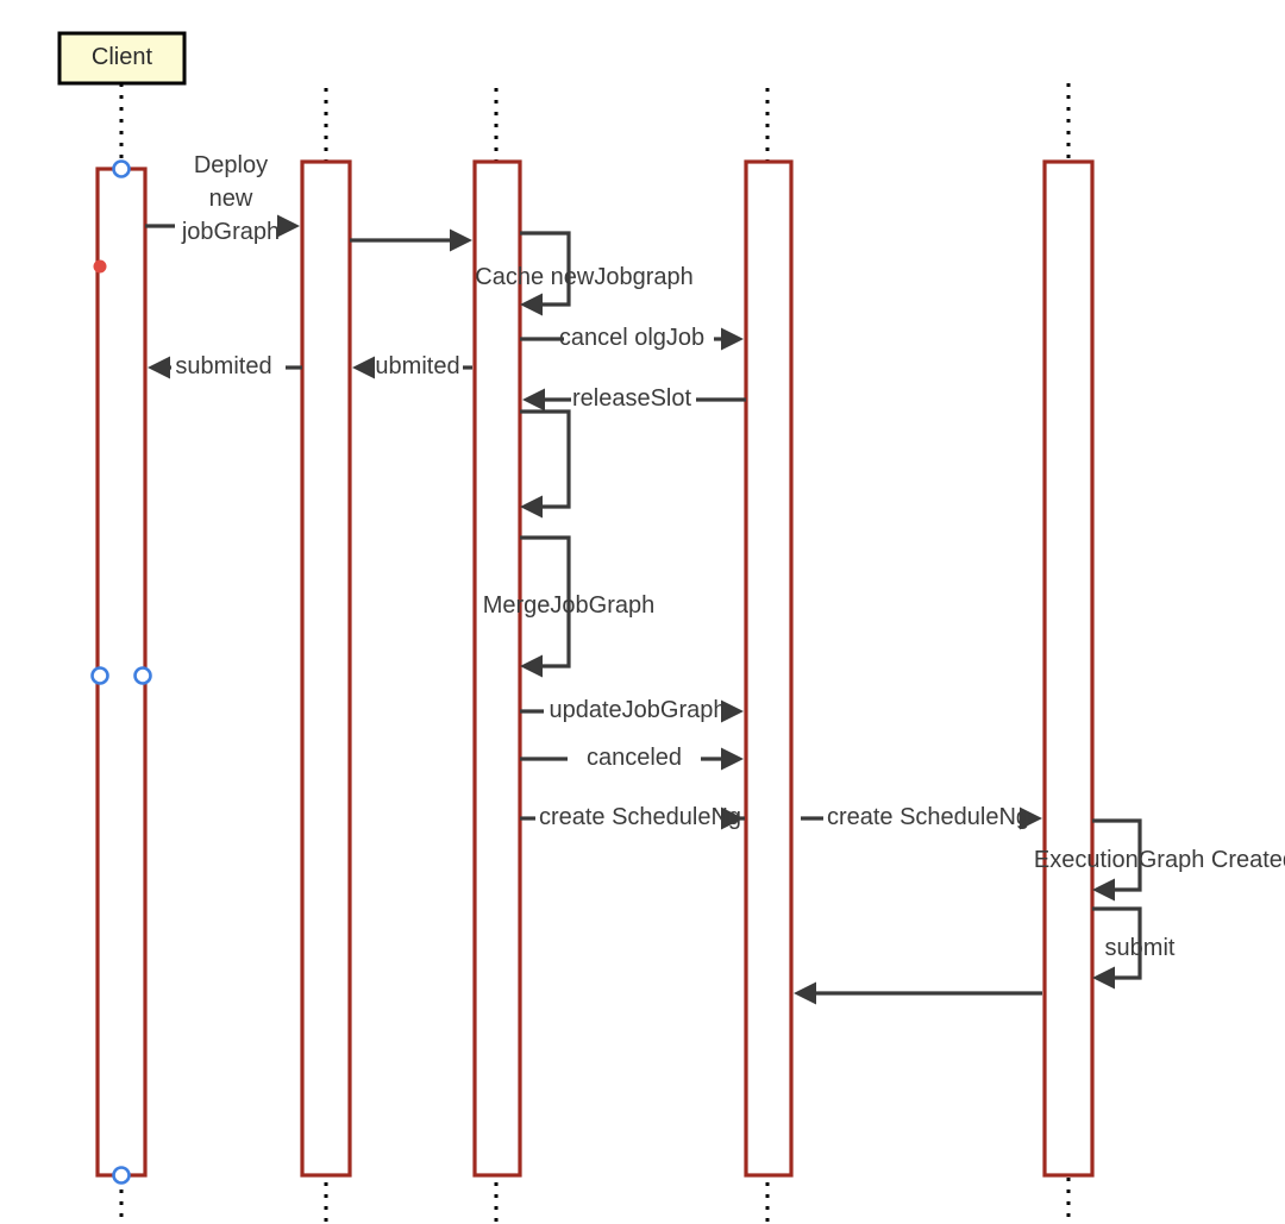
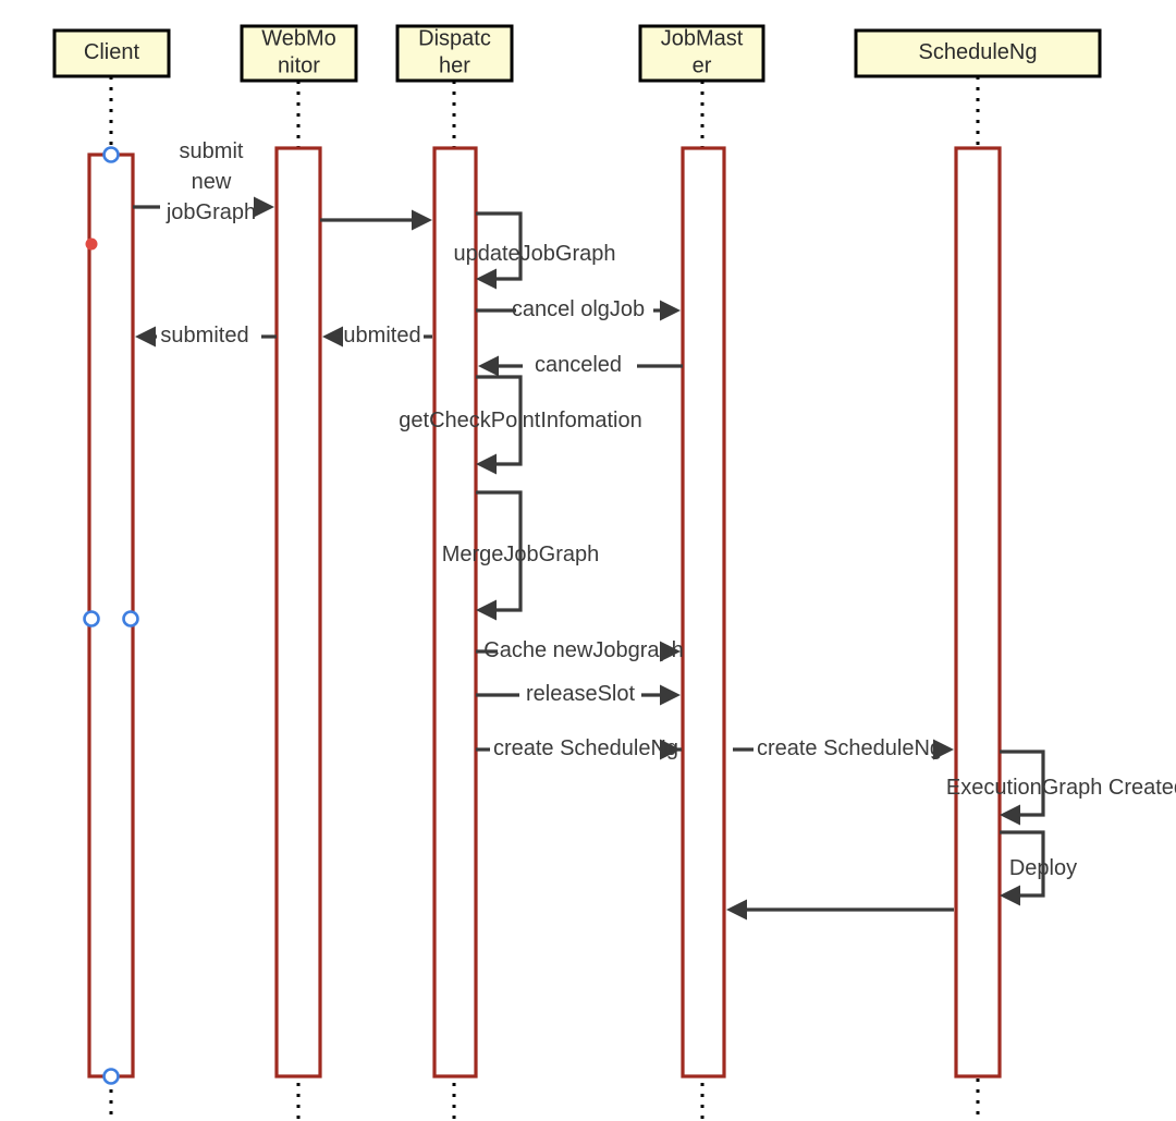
- Deploy new jobGraph
+ submit new jobGraph
- Cache newJobgraph
+ updateJobGraph
  cancel olgJob
  submited
  submited
- releaseSlot
+ canceled
+ getCheckPointInfomation
  MergeJobGraph
- updateJobGraph
+ Cache newJobgraph
- canceled
+ releaseSlot
  create ScheduleNg
  create ScheduleNg
  ExecutionGraph Create
- submit
+ Deploy
  Client
+ WebMo nitor
+ Dispatc her
+ JobMast er
+ ScheduleNg
